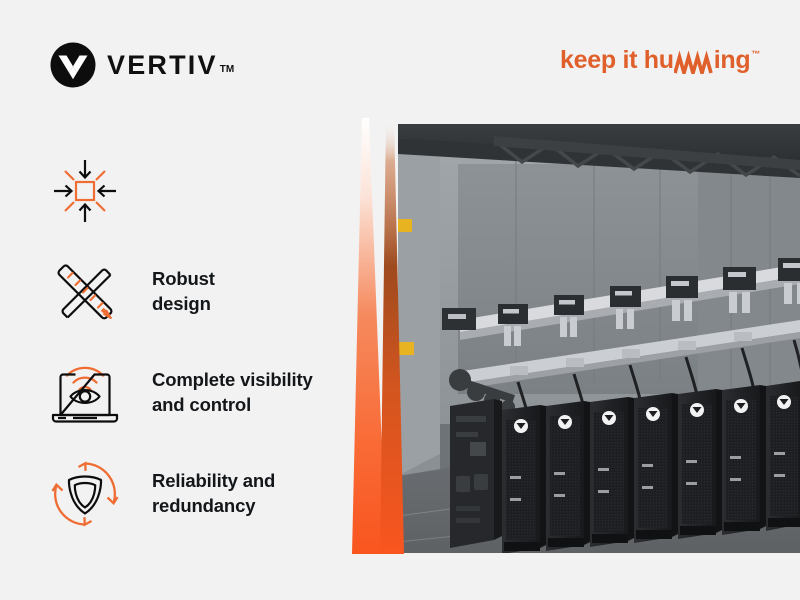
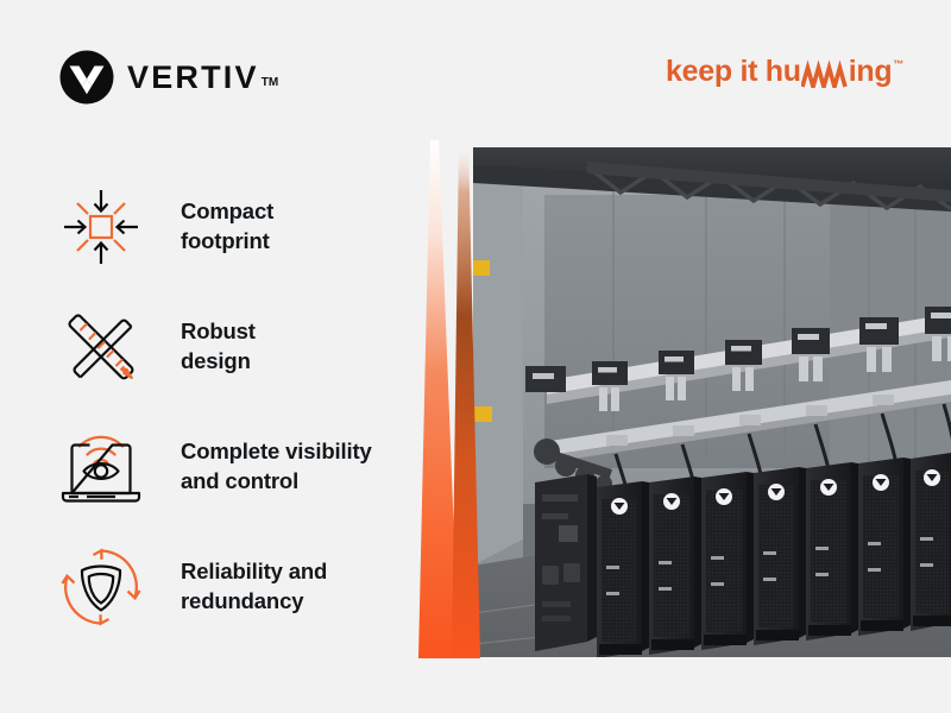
  VERTIV
  TM
  keep it hu
  ing
  ™
+ Compact
+ footprint
  Robust
  design
  Complete visibility
  and control
  Reliability and
  redundancy
